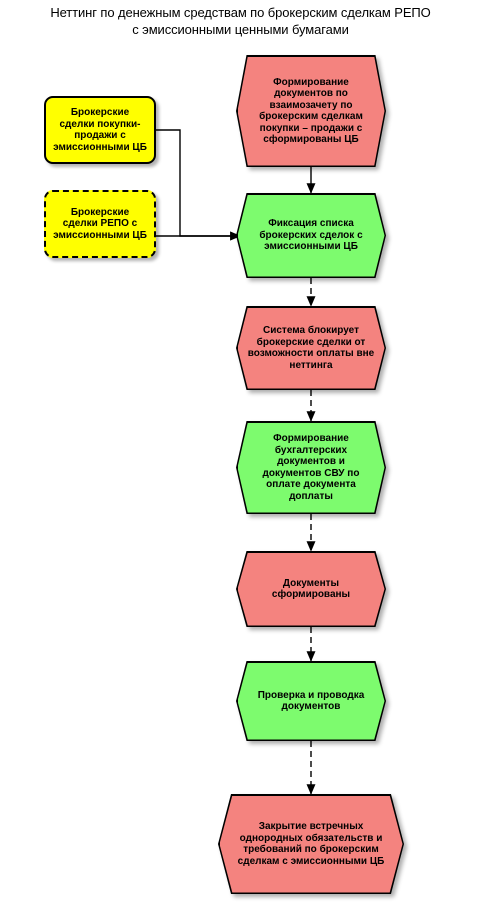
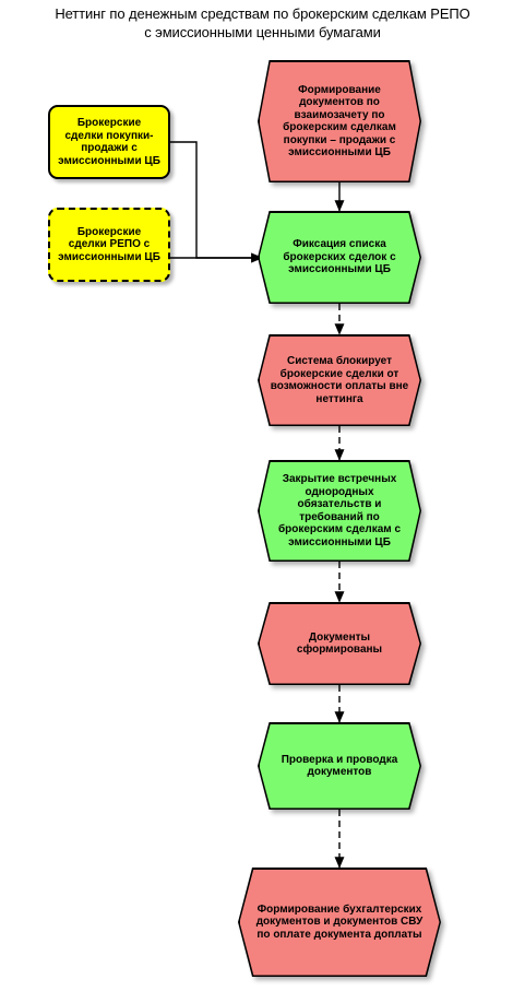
  Неттинг по денежным средствам по брокерским сделкам РЕПО
  с эмиссионными ценными бумагами
  Брокерские сделки покупки-продажи с эмиссионными ЦБ
  Брокерские сделки РЕПО с эмиссионными ЦБ
- Формирование документов по взаимозачету по брокерским сделкам покупки – продажи с сформированы ЦБ
+ Формирование документов по взаимозачету по брокерским сделкам покупки – продажи с эмиссионными ЦБ
  Фиксация списка брокерских сделок с эмиссионными ЦБ
  Система блокирует брокерские сделки от возможности оплаты вне неттинга
- Формирование бухгалтерских документов и документов СВУ по оплате документа доплаты
+ Закрытие встречных однородных обязательств и требований по брокерским сделкам с эмиссионными ЦБ
  Документы сформированы
  Проверка и проводка документов
- Закрытие встречных однородных обязательств и требований по брокерским сделкам с эмиссионными ЦБ
+ Формирование бухгалтерских документов и документов СВУ по оплате документа доплаты
